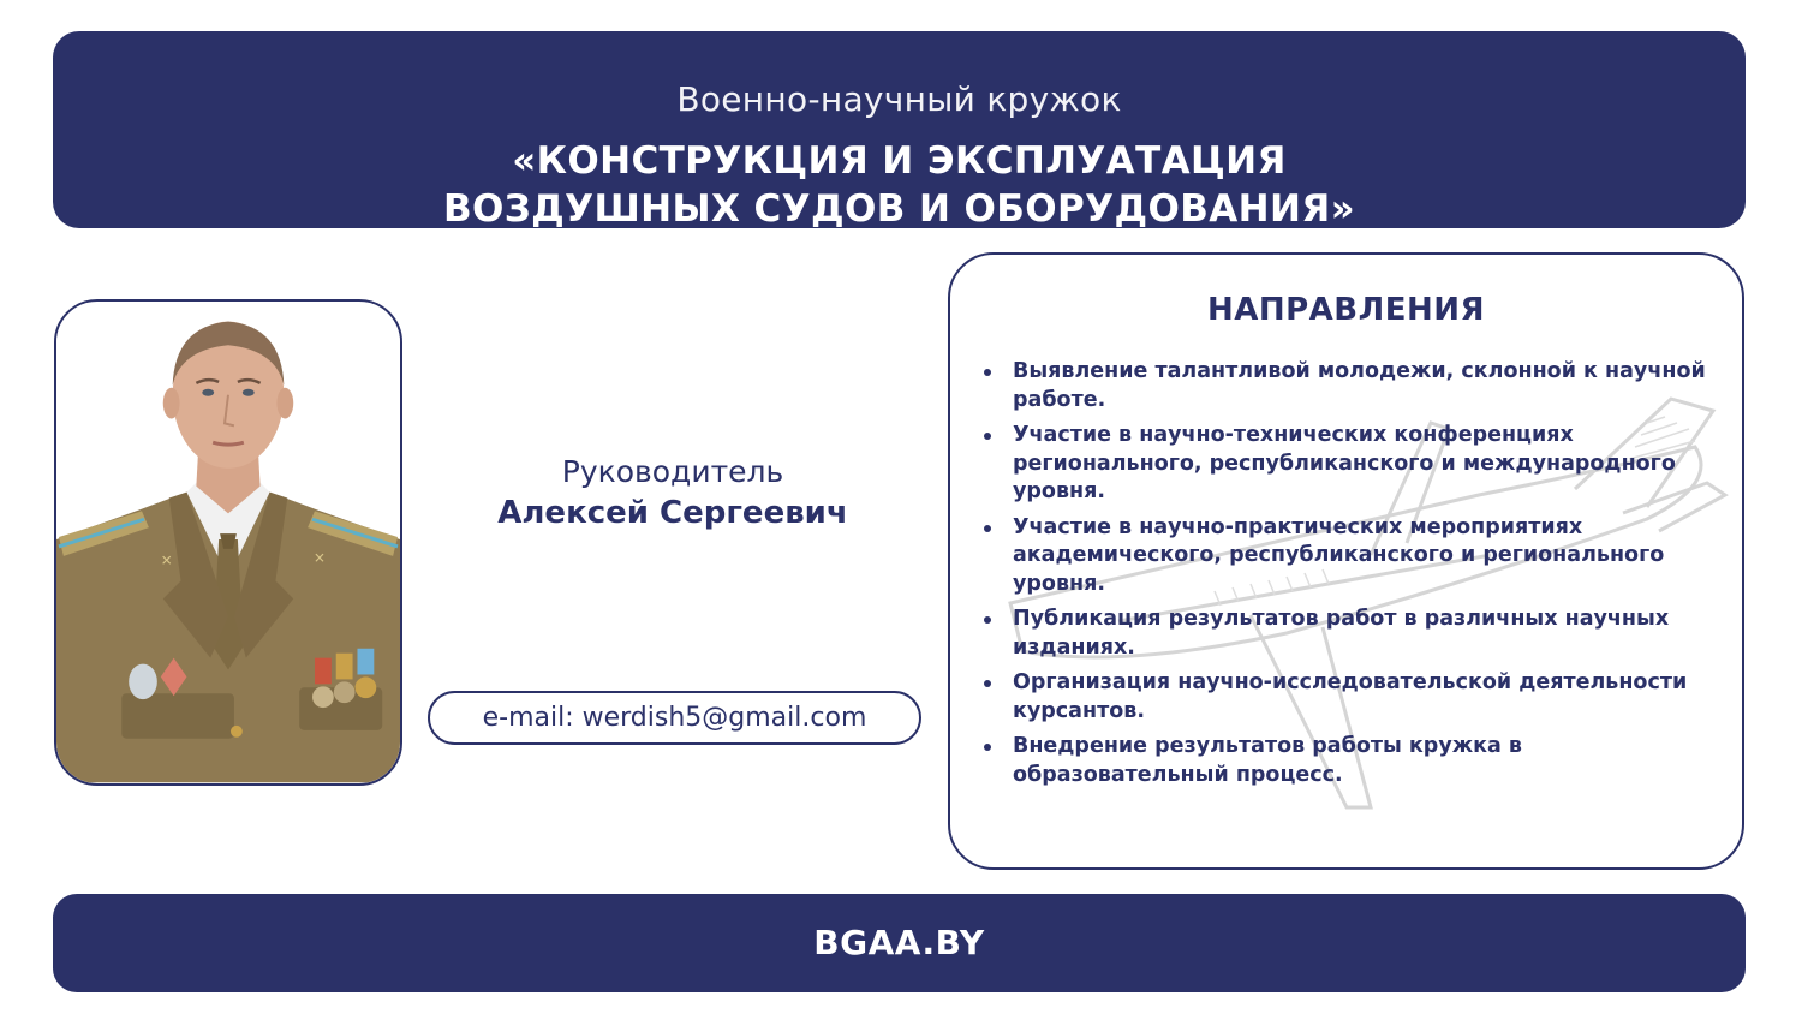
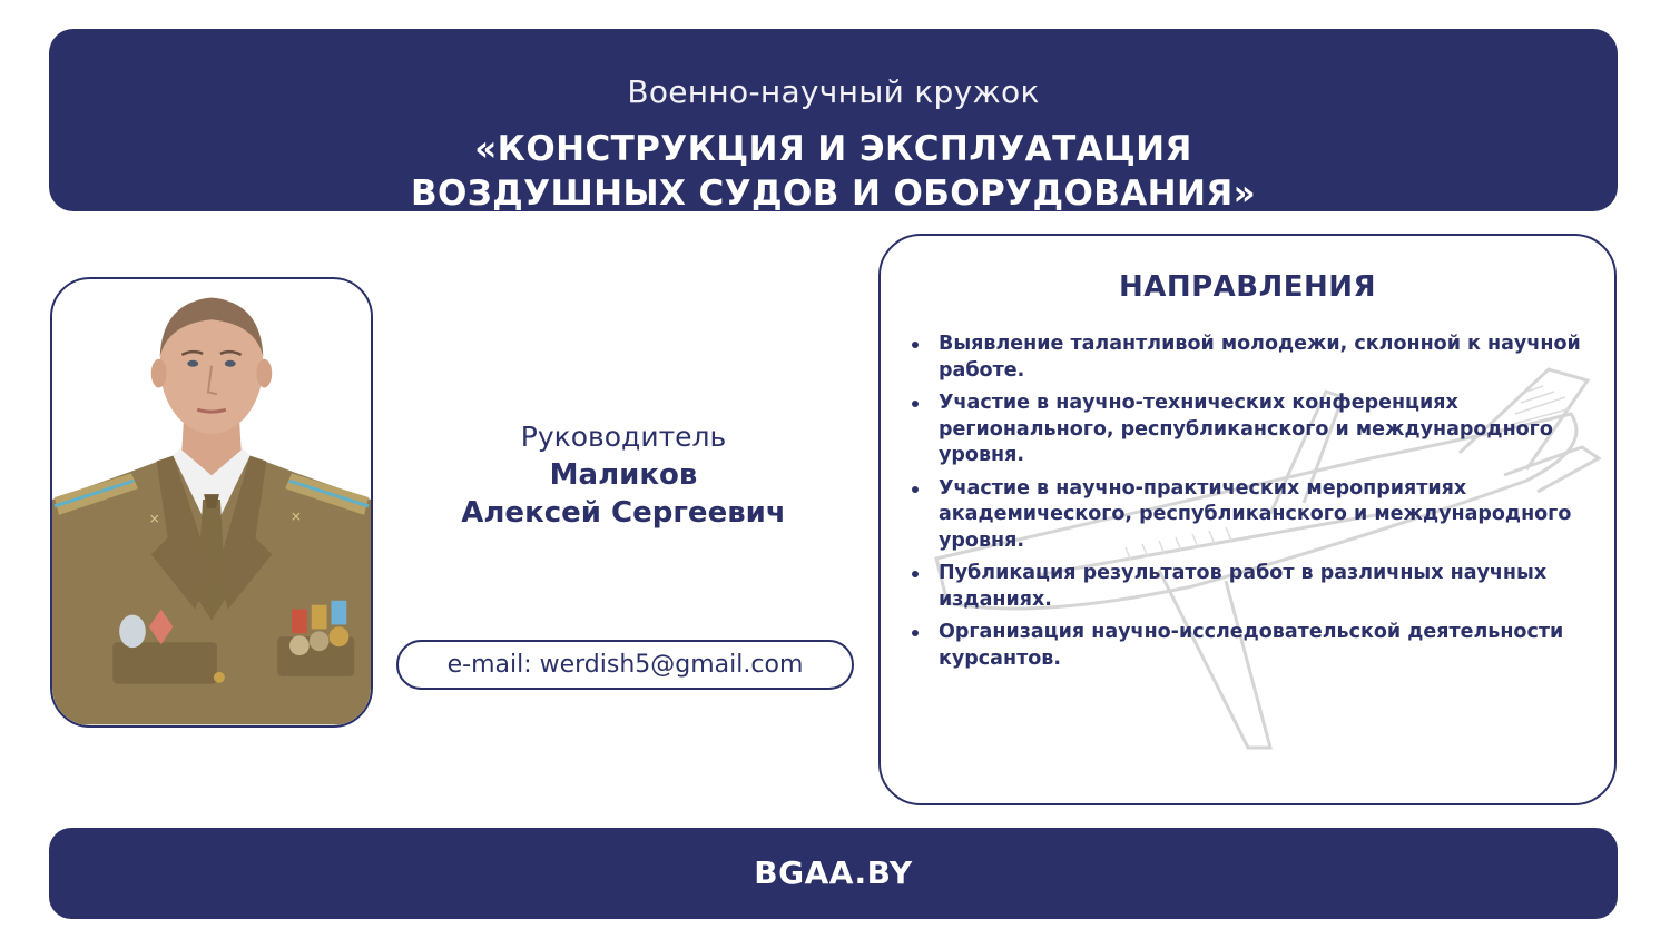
  Военно-научный кружок
  «КОНСТРУКЦИЯ И ЭКСПЛУАТАЦИЯ
  ВОЗДУШНЫХ СУДОВ И ОБОРУДОВАНИЯ»
  ✕
  ✕
  Руководитель
+ Маликов
  Алексей Сергеевич
  e-mail: werdish5@gmail.com
  НАПРАВЛЕНИЯ
  Выявление талантливой молодежи, склонной к научной работе.
  Участие в научно-технических конференциях регионального, республиканского и международного уровня.
- Участие в научно-практических мероприятиях академического, республиканского и регионального уровня.
+ Участие в научно-практических мероприятиях академического, республиканского и международного уровня.
  Публикация результатов работ в различных научных изданиях.
  Организация научно-исследовательской деятельности курсантов.
- Внедрение результатов работы кружка в образовательный процесс.
  BGAA.BY
